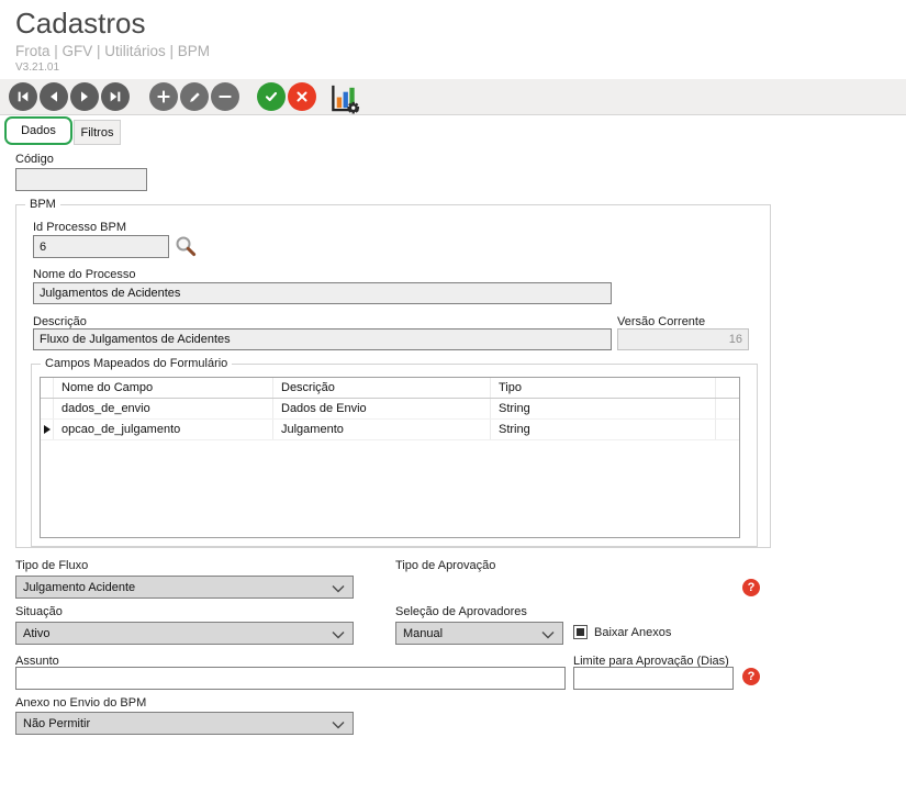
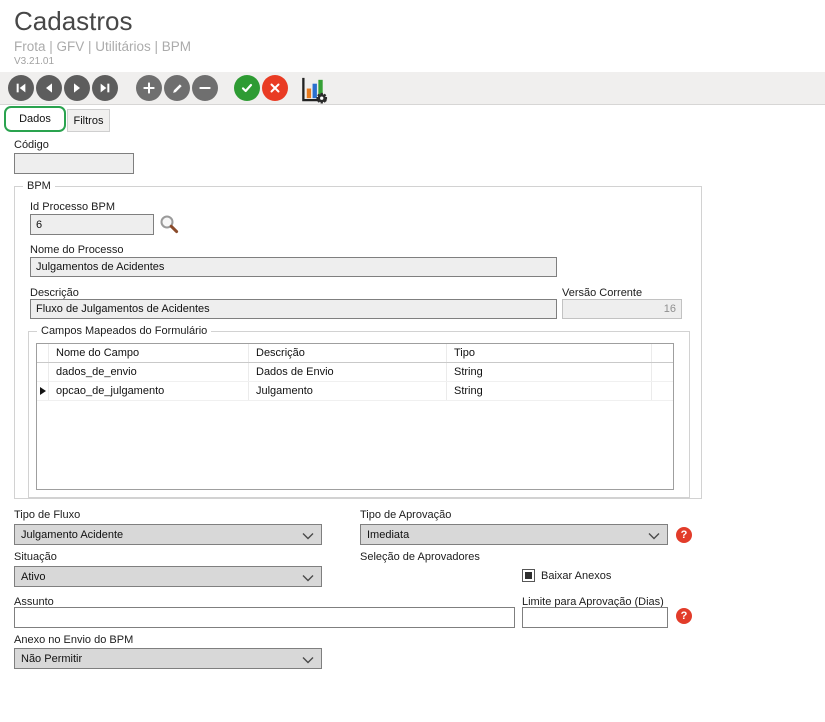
  Cadastros
  Frota | GFV | Utilitários | BPM
  V3.21.01
  Dados
  Filtros
  Código
  BPM
  Id Processo BPM
  6
  Nome do Processo
  Julgamentos de Acidentes
  Descrição
  Fluxo de Julgamentos de Acidentes
  Versão Corrente
  16
  Campos Mapeados do Formulário
  Nome do Campo
  Descrição
  Tipo
  dados_de_envio
  Dados de Envio
  String
  opcao_de_julgamento
  Julgamento
  String
  Tipo de Fluxo
  Julgamento Acidente
  Tipo de Aprovação
+ Imediata
  ?
  Situação
  Ativo
  Seleção de Aprovadores
- Manual
  Baixar Anexos
  Assunto
  Limite para Aprovação (Dias)
  ?
  Anexo no Envio do BPM
  Não Permitir
